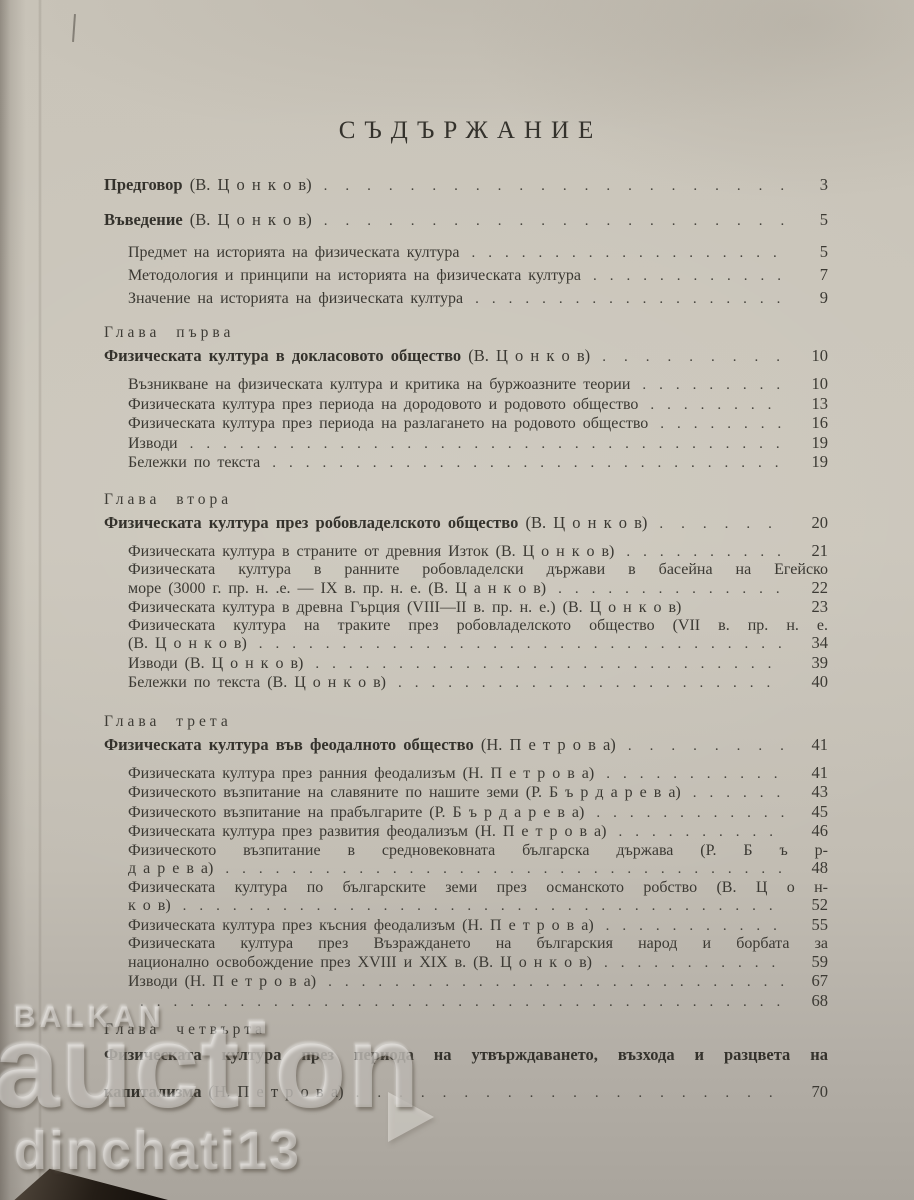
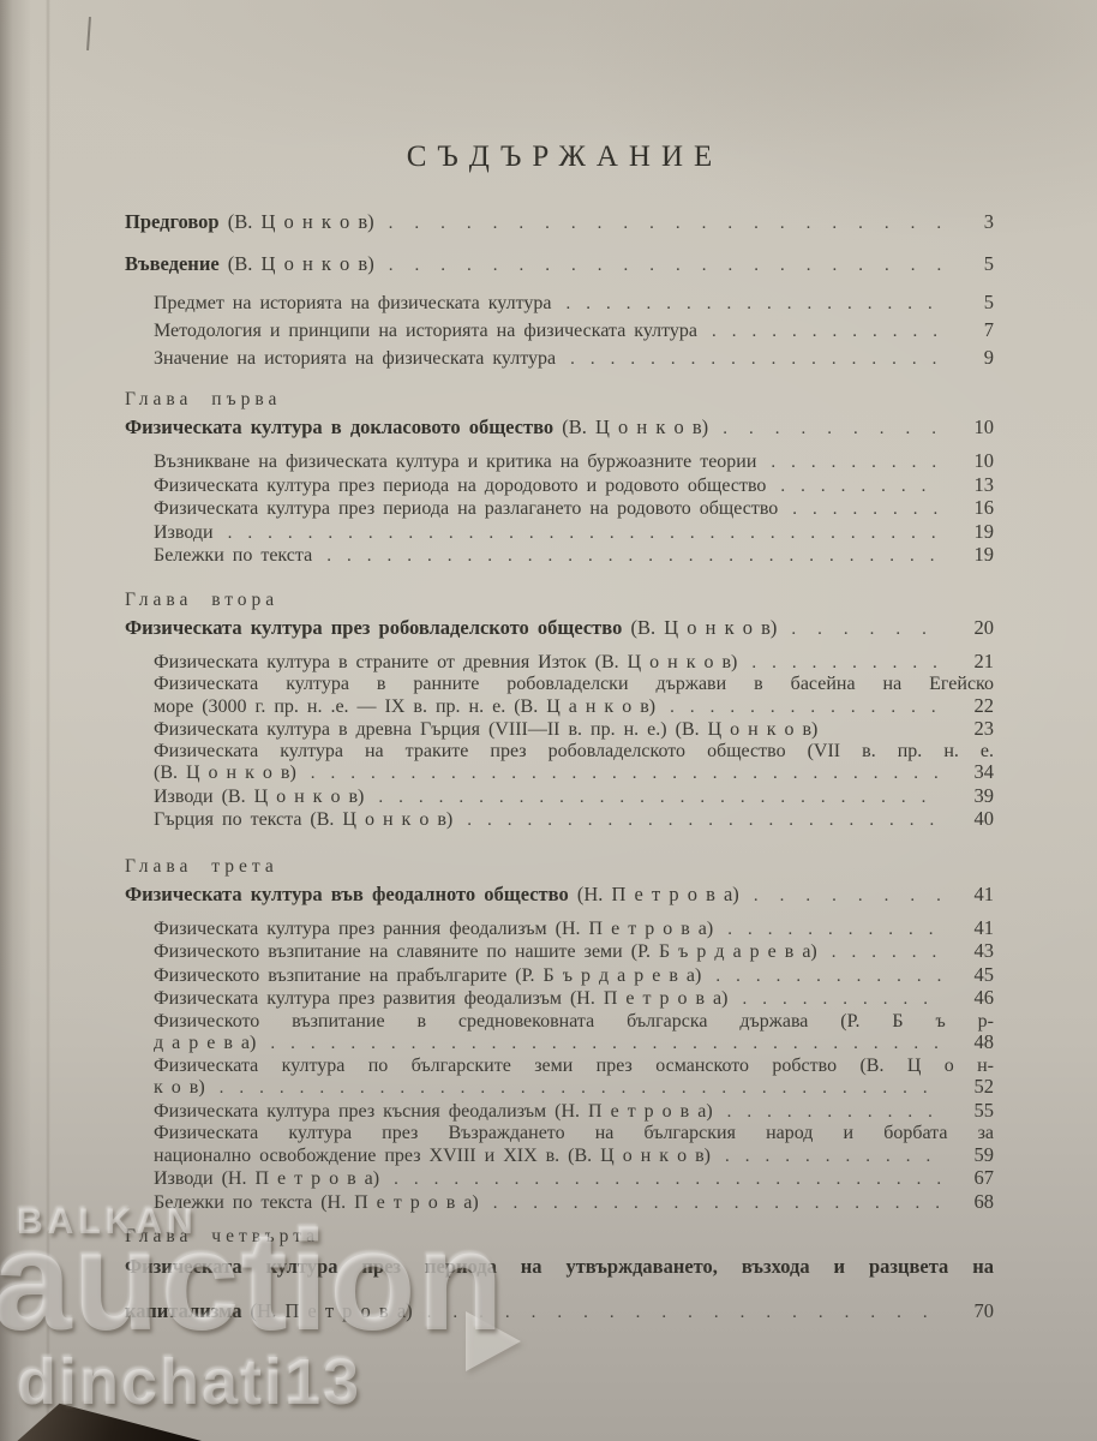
  СЪДЪРЖАНИЕ
  Предговор
  (В. Ц о н к о в)
  3
  Въведение
  (В. Ц о н к о в)
  5
  Предмет на историята на физическата култура
  5
  Методология и принципи на историята на физическата култура
  7
  Значение на историята на физическата култура
  9
  Глава първа
  Физическата култура в докласовото общество
  (В. Ц о н к о в)
  10
  Възникване на физическата култура и критика на буржоазните теории
  10
  Физическата култура през периода на дородовото и родовото общество
  13
  Физическата култура през периода на разлагането на родовото общество
  16
  Изводи
  19
  Бележки по текста
  19
  Глава втора
  Физическата култура през робовладелското общество
  (В. Ц о н к о в)
  20
  Физическата култура в страните от древния Изток (В. Ц о н к о в)
  21
  Физическата култура в ранните робовладелски държави в басейна на Егейско
  море (3000 г. пр. н. .е. — IX в. пр. н. е. (В. Ц а н к о в)
  22
  Физическата култура в древна Гърция (VIII—II в. пр. н. е.) (В. Ц о н к о в)
  23
  Физическата култура на траките през робовладелското общество (VII в. пр. н. е.
  (В. Ц о н к о в)
  34
  Изводи (В. Ц о н к о в)
  39
- Бележки по текста (В. Ц о н к о в)
+ Гърция по текста (В. Ц о н к о в)
  40
  Глава трета
  Физическата култура във феодалното общество
  (Н. П е т р о в а)
  41
  Физическата култура през ранния феодализъм (Н. П е т р о в а)
  41
  Физическото възпитание на славяните по нашите земи (Р. Б ъ р д а р е в а)
  43
  Физическото възпитание на прабългарите (Р. Б ъ р д а р е в а)
  45
  Физическата култура през развития феодализъм (Н. П е т р о в а)
  46
  Физическото възпитание в средновековната българска държава (Р. Б ъ р-
  д а р е в а)
  48
  Физическата култура по българските земи през османското робство (В. Ц о н-
  к о в)
  52
  Физическата култура през късния феодализъм (Н. П е т р о в а)
  55
  Физическата култура през Възраждането на българския народ и борбата за
  национално освобождение през XVIII и XIX в. (В. Ц о н к о в)
  59
  Изводи (Н. П е т р о в а)
  67
+ Бележки по текста (Н. П е т р о в а)
  68
  Глава четвърта
  Физическата култура през периода на утвърждаването, възхода и разцвета на
  капитализма
  (Н. П е т р о в а)
  70
  BALKAN
  auction
  dinchati13
